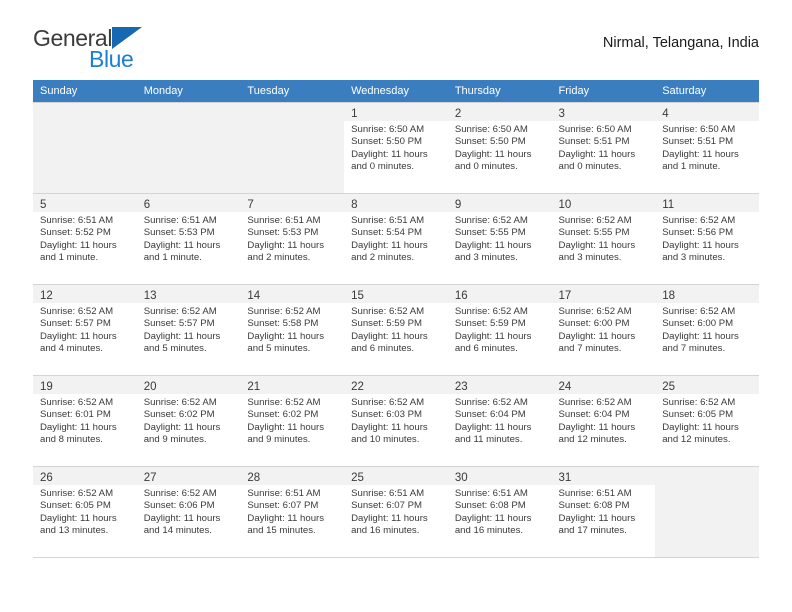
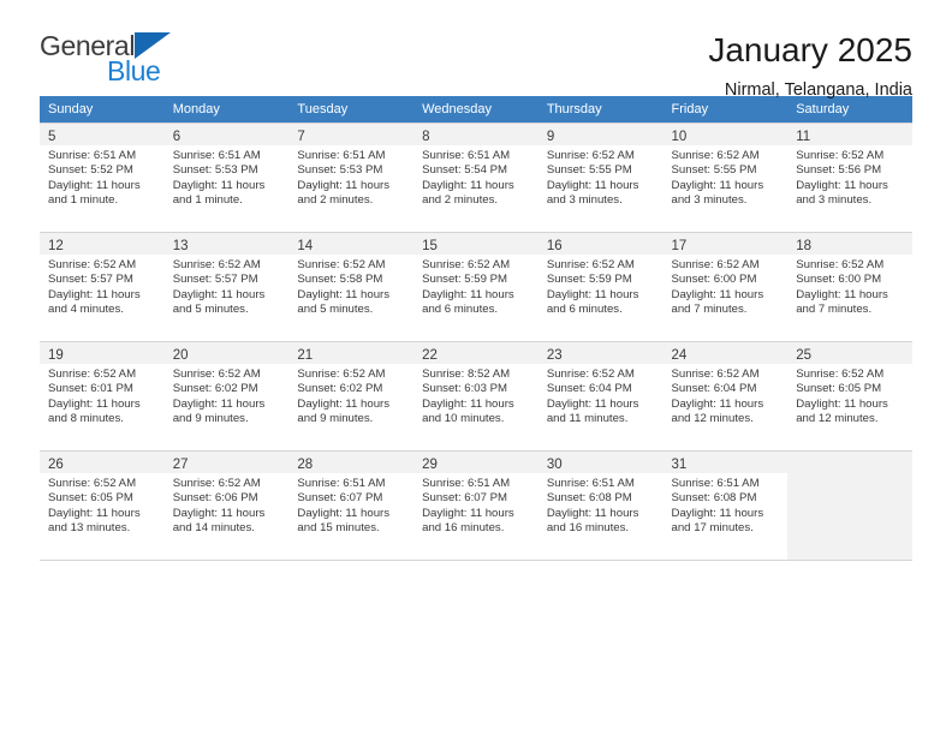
  General
  Blue
+ January 2025
  Nirmal, Telangana, India
  Sunday	Monday	Tuesday	Wednesday	Thursday	Friday	Saturday
- 			1Sunrise: 6:50 AM Sunset: 5:50 PM Daylight: 11 hours and 0 minutes.	2Sunrise: 6:50 AM Sunset: 5:50 PM Daylight: 11 hours and 0 minutes.	3Sunrise: 6:50 AM Sunset: 5:51 PM Daylight: 11 hours and 0 minutes.	4Sunrise: 6:50 AM Sunset: 5:51 PM Daylight: 11 hours and 1 minute.
  5Sunrise: 6:51 AM Sunset: 5:52 PM Daylight: 11 hours and 1 minute.	6Sunrise: 6:51 AM Sunset: 5:53 PM Daylight: 11 hours and 1 minute.	7Sunrise: 6:51 AM Sunset: 5:53 PM Daylight: 11 hours and 2 minutes.	8Sunrise: 6:51 AM Sunset: 5:54 PM Daylight: 11 hours and 2 minutes.	9Sunrise: 6:52 AM Sunset: 5:55 PM Daylight: 11 hours and 3 minutes.	10Sunrise: 6:52 AM Sunset: 5:55 PM Daylight: 11 hours and 3 minutes.	11Sunrise: 6:52 AM Sunset: 5:56 PM Daylight: 11 hours and 3 minutes.
  12Sunrise: 6:52 AM Sunset: 5:57 PM Daylight: 11 hours and 4 minutes.	13Sunrise: 6:52 AM Sunset: 5:57 PM Daylight: 11 hours and 5 minutes.	14Sunrise: 6:52 AM Sunset: 5:58 PM Daylight: 11 hours and 5 minutes.	15Sunrise: 6:52 AM Sunset: 5:59 PM Daylight: 11 hours and 6 minutes.	16Sunrise: 6:52 AM Sunset: 5:59 PM Daylight: 11 hours and 6 minutes.	17Sunrise: 6:52 AM Sunset: 6:00 PM Daylight: 11 hours and 7 minutes.	18Sunrise: 6:52 AM Sunset: 6:00 PM Daylight: 11 hours and 7 minutes.
- 19Sunrise: 6:52 AM Sunset: 6:01 PM Daylight: 11 hours and 8 minutes.	20Sunrise: 6:52 AM Sunset: 6:02 PM Daylight: 11 hours and 9 minutes.	21Sunrise: 6:52 AM Sunset: 6:02 PM Daylight: 11 hours and 9 minutes.	22Sunrise: 6:52 AM Sunset: 6:03 PM Daylight: 11 hours and 10 minutes.	23Sunrise: 6:52 AM Sunset: 6:04 PM Daylight: 11 hours and 11 minutes.	24Sunrise: 6:52 AM Sunset: 6:04 PM Daylight: 11 hours and 12 minutes.	25Sunrise: 6:52 AM Sunset: 6:05 PM Daylight: 11 hours and 12 minutes.
+ 19Sunrise: 6:52 AM Sunset: 6:01 PM Daylight: 11 hours and 8 minutes.	20Sunrise: 6:52 AM Sunset: 6:02 PM Daylight: 11 hours and 9 minutes.	21Sunrise: 6:52 AM Sunset: 6:02 PM Daylight: 11 hours and 9 minutes.	22Sunrise: 8:52 AM Sunset: 6:03 PM Daylight: 11 hours and 10 minutes.	23Sunrise: 6:52 AM Sunset: 6:04 PM Daylight: 11 hours and 11 minutes.	24Sunrise: 6:52 AM Sunset: 6:04 PM Daylight: 11 hours and 12 minutes.	25Sunrise: 6:52 AM Sunset: 6:05 PM Daylight: 11 hours and 12 minutes.
- 26Sunrise: 6:52 AM Sunset: 6:05 PM Daylight: 11 hours and 13 minutes.	27Sunrise: 6:52 AM Sunset: 6:06 PM Daylight: 11 hours and 14 minutes.	28Sunrise: 6:51 AM Sunset: 6:07 PM Daylight: 11 hours and 15 minutes.	25Sunrise: 6:51 AM Sunset: 6:07 PM Daylight: 11 hours and 16 minutes.	30Sunrise: 6:51 AM Sunset: 6:08 PM Daylight: 11 hours and 16 minutes.	31Sunrise: 6:51 AM Sunset: 6:08 PM Daylight: 11 hours and 17 minutes.
+ 26Sunrise: 6:52 AM Sunset: 6:05 PM Daylight: 11 hours and 13 minutes.	27Sunrise: 6:52 AM Sunset: 6:06 PM Daylight: 11 hours and 14 minutes.	28Sunrise: 6:51 AM Sunset: 6:07 PM Daylight: 11 hours and 15 minutes.	29Sunrise: 6:51 AM Sunset: 6:07 PM Daylight: 11 hours and 16 minutes.	30Sunrise: 6:51 AM Sunset: 6:08 PM Daylight: 11 hours and 16 minutes.	31Sunrise: 6:51 AM Sunset: 6:08 PM Daylight: 11 hours and 17 minutes.
